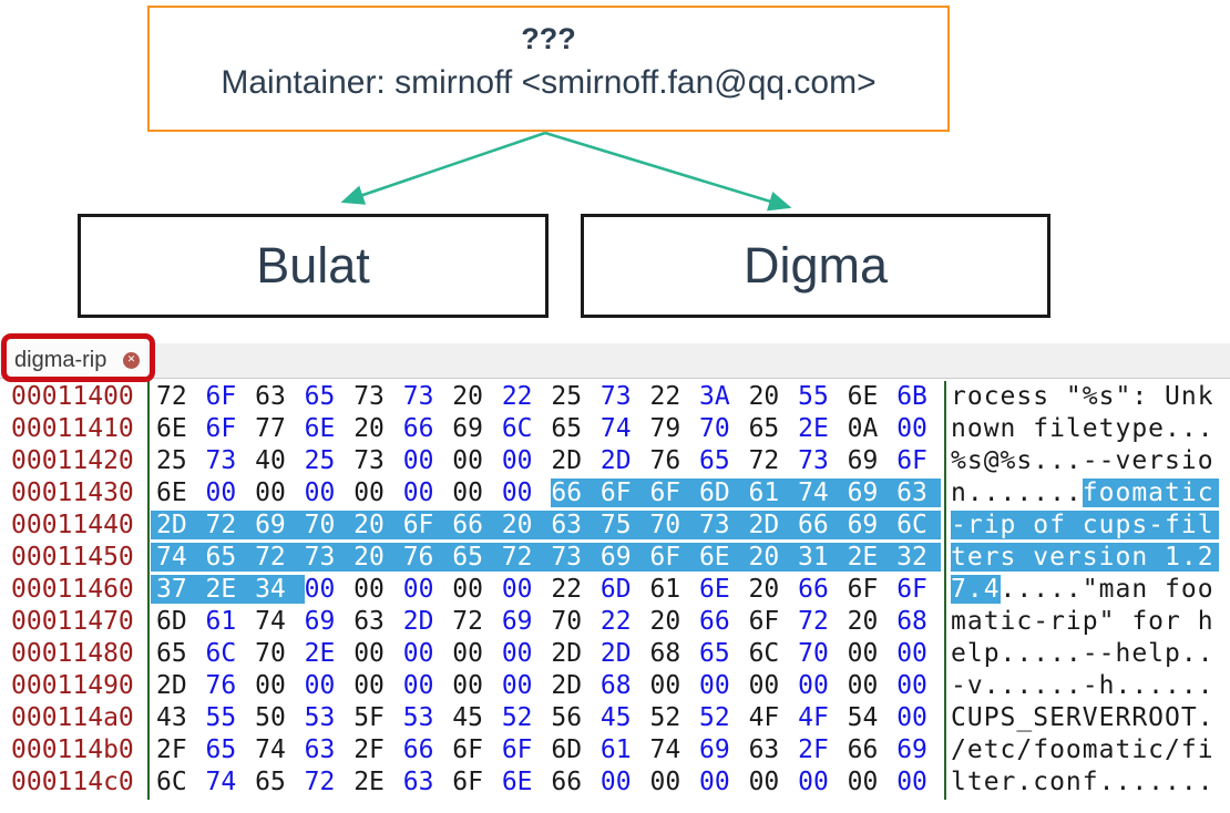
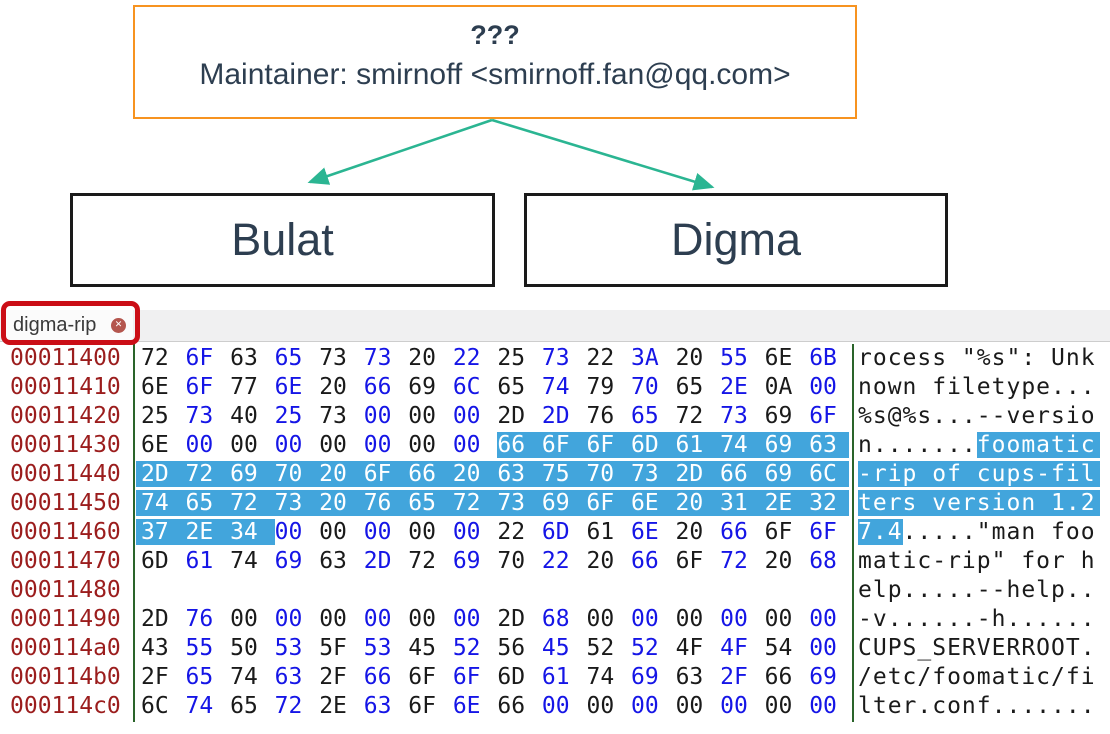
  ???
  Maintainer: smirnoff <smirnoff.fan@qq.com>
  Bulat
  Digma
  digma-rip
  ✕
  00011400
  72 6F 63 65 73 73 20 22 25 73 22 3A 20 55 6E 6B
  rocess "%s": Unk
  00011410
  6E 6F 77 6E 20 66 69 6C 65 74 79 70 65 2E 0A 00
  nown filetype...
  00011420
  25 73 40 25 73 00 00 00 2D 2D 76 65 72 73 69 6F
  %s@%s...--versio
  00011430
  6E 00 00 00 00 00 00 00 66 6F 6F 6D 61 74 69 63
  n.......foomatic
  00011440
  2D 72 69 70 20 6F 66 20 63 75 70 73 2D 66 69 6C
  -rip of cups-fil
  00011450
  74 65 72 73 20 76 65 72 73 69 6F 6E 20 31 2E 32
  ters version 1.2
  00011460
  37 2E 34 00 00 00 00 00 22 6D 61 6E 20 66 6F 6F
  7.4....."man foo
  00011470
  6D 61 74 69 63 2D 72 69 70 22 20 66 6F 72 20 68
  matic-rip" for h
  00011480
- 65 6C 70 2E 00 00 00 00 2D 2D 68 65 6C 70 00 00
  elp.....--help..
  00011490
  2D 76 00 00 00 00 00 00 2D 68 00 00 00 00 00 00
  -v......-h......
  000114a0
  43 55 50 53 5F 53 45 52 56 45 52 52 4F 4F 54 00
  CUPS_SERVERROOT.
  000114b0
  2F 65 74 63 2F 66 6F 6F 6D 61 74 69 63 2F 66 69
  /etc/foomatic/fi
  000114c0
  6C 74 65 72 2E 63 6F 6E 66 00 00 00 00 00 00 00
  lter.conf.......
